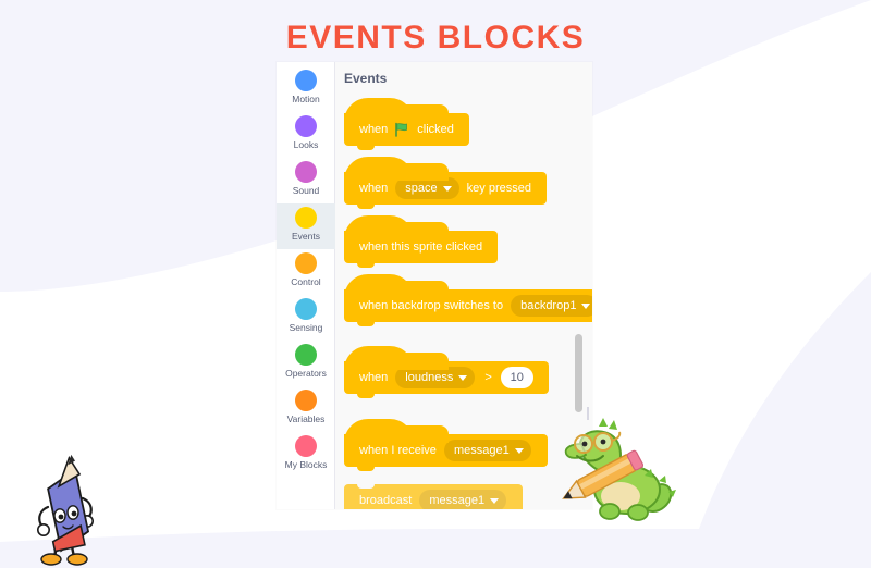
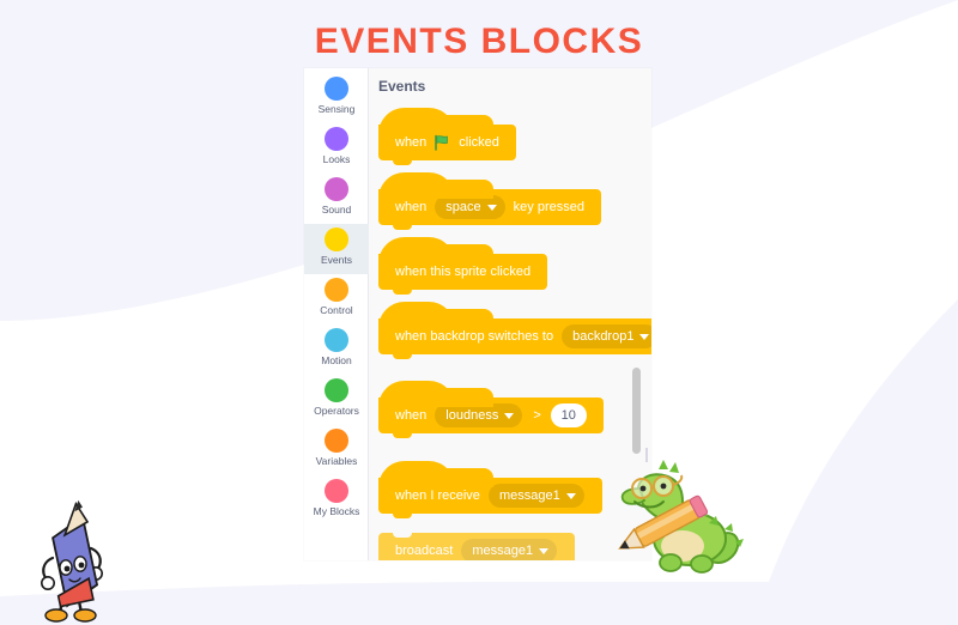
  EVENTS BLOCKS
- Motion
+ Sensing
  Looks
  Sound
  Events
  Control
- Sensing
+ Motion
  Operators
  Variables
  My Blocks
  Events
  when
  clicked
  when
  space
  key pressed
  when this sprite clicked
  when backdrop switches to
  backdrop1
  when
  loudness
  >
  10
  when I receive
  message1
  broadcast
  message1
